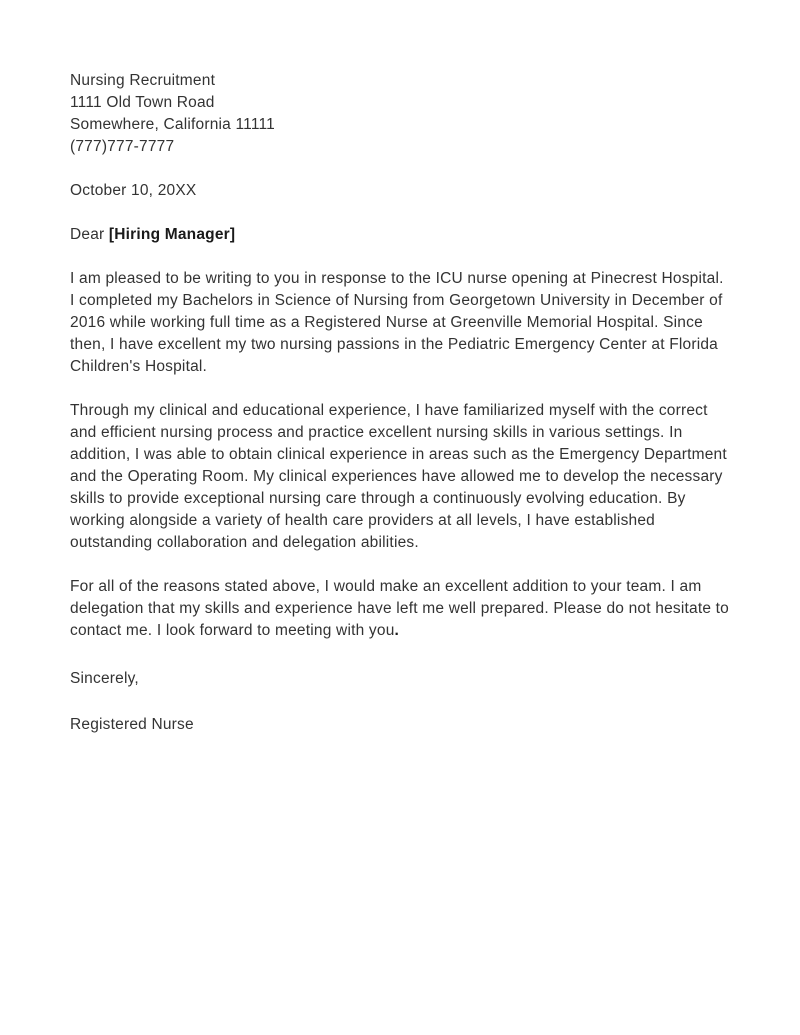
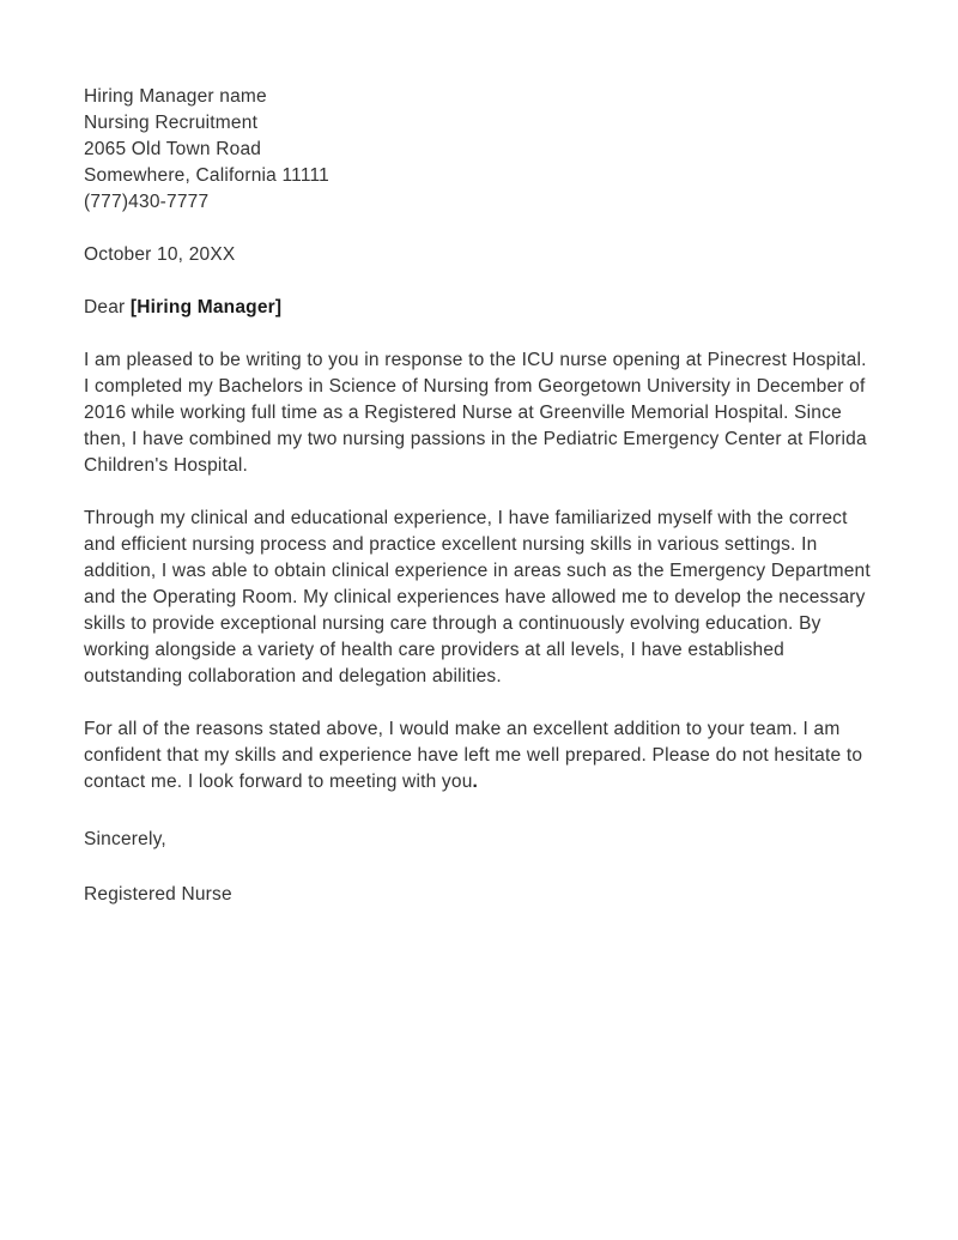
+ Hiring Manager name
  Nursing Recruitment
- 1111 Old Town Road
+ 2065 Old Town Road
  Somewhere, California 11111
- (777)777-7777
+ (777)430-7777
  October 10, 20XX
  Dear [Hiring Manager]
- I am pleased to be writing to you in response to the ICU nurse opening at Pinecrest Hospital. I completed my Bachelors in Science of Nursing from Georgetown University in December of 2016 while working full time as a Registered Nurse at Greenville Memorial Hospital. Since then, I have excellent my two nursing passions in the Pediatric Emergency Center at Florida Children's Hospital.
+ I am pleased to be writing to you in response to the ICU nurse opening at Pinecrest Hospital. I completed my Bachelors in Science of Nursing from Georgetown University in December of 2016 while working full time as a Registered Nurse at Greenville Memorial Hospital. Since then, I have combined my two nursing passions in the Pediatric Emergency Center at Florida Children's Hospital.
  Through my clinical and educational experience, I have familiarized myself with the correct and efficient nursing process and practice excellent nursing skills in various settings. In addition, I was able to obtain clinical experience in areas such as the Emergency Department and the Operating Room. My clinical experiences have allowed me to develop the necessary skills to provide exceptional nursing care through a continuously evolving education. By working alongside a variety of health care providers at all levels, I have established outstanding collaboration and delegation abilities.
- For all of the reasons stated above, I would make an excellent addition to your team. I am delegation that my skills and experience have left me well prepared. Please do not hesitate to contact me. I look forward to meeting with you.
+ For all of the reasons stated above, I would make an excellent addition to your team. I am confident that my skills and experience have left me well prepared. Please do not hesitate to contact me. I look forward to meeting with you.
  Sincerely,
  Registered Nurse
